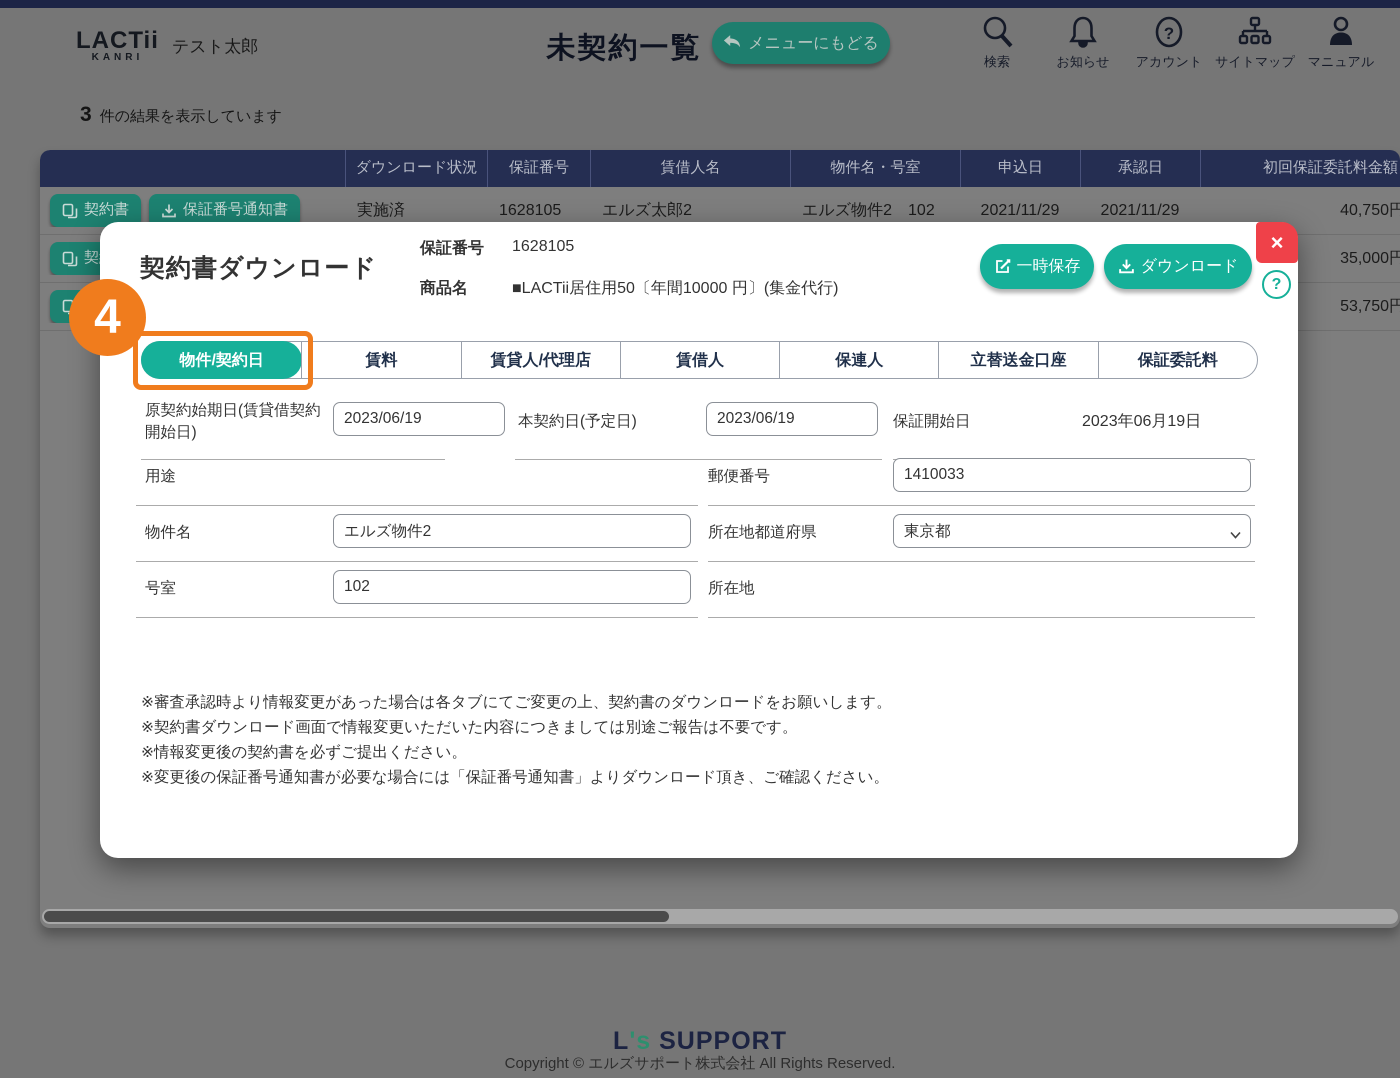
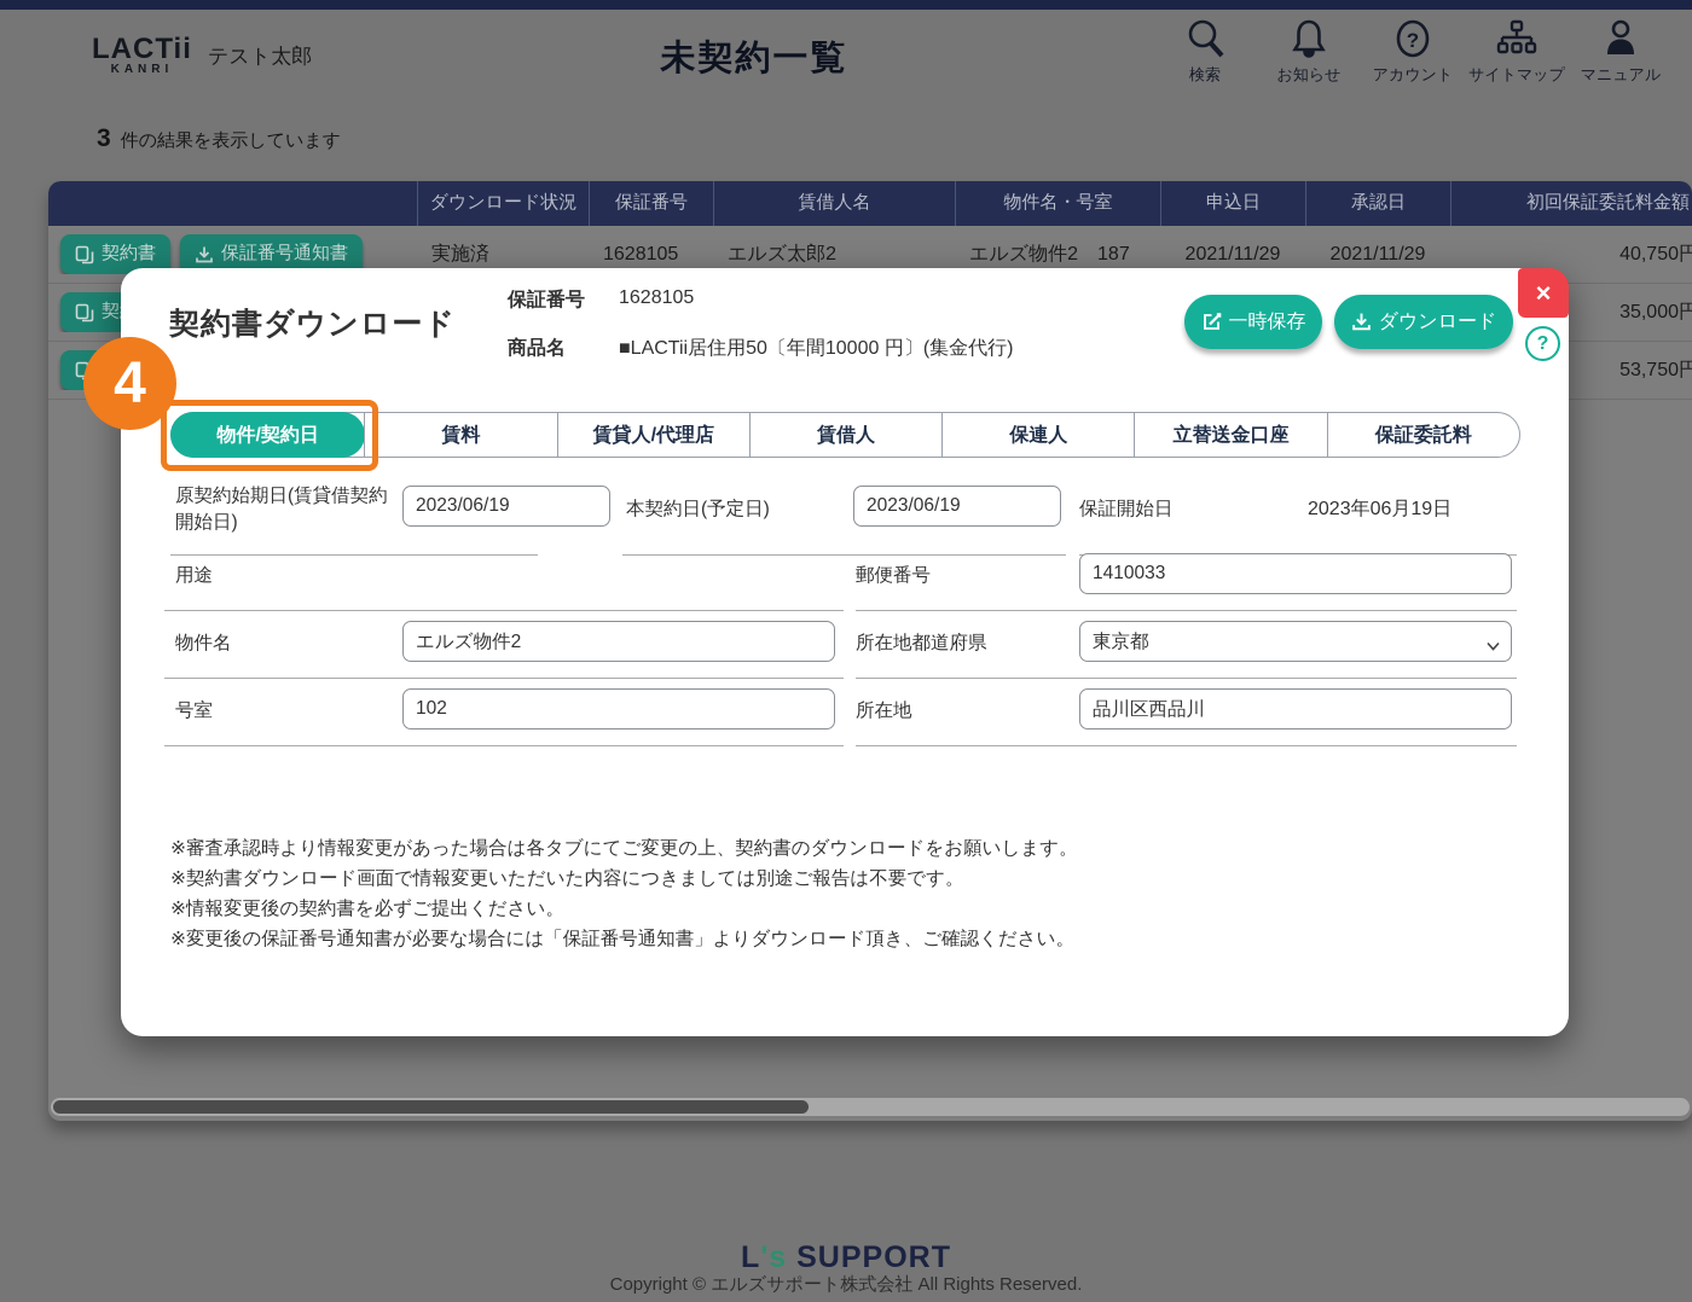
  LACTii
  KANRI
  テスト太郎
  未契約一覧
- メニューにもどる
  検索
  お知らせ
  ?
  アカウント
  サイトマップ
  マニュアル
  3 件の結果を表示しています
  ダウンロード状況
  保証番号
  賃借人名
  物件名・号室
  申込日
  承認日
  初回保証委託料金額
  契約書
  保証番号通知書
  実施済
  1628105
  エルズ太郎2
- エルズ物件2 102
+ エルズ物件2 187
  2021/11/29
  2021/11/29
  40,750円
  35,000円
  53,750円
  L's SUPPORT
  Copyright © エルズサポート株式会社 All Rights Reserved.
  契約書ダウンロード
  保証番号
  1628105
  商品名
  ■LACTii居住用50〔年間10000 円〕(集金代行)
  一時保存
  ダウンロード
  ×
  ?
  物件/契約日
  賃料
  賃貸人/代理店
  賃借人
  保連人
  立替送金口座
  保証委託料
  4
  原契約始期日(賃貸借契約開始日)
  2023/06/19
  本契約日(予定日)
  2023/06/19
  保証開始日
  2023年06月19日
  用途
  郵便番号
  1410033
  物件名
  エルズ物件2
  所在地都道府県
  東京都
  号室
  102
  所在地
+ 品川区西品川
  ※審査承認時より情報変更があった場合は各タブにてご変更の上、契約書のダウンロードをお願いします。
  ※契約書ダウンロード画面で情報変更いただいた内容につきましては別途ご報告は不要です。
  ※情報変更後の契約書を必ずご提出ください。
  ※変更後の保証番号通知書が必要な場合には「保証番号通知書」よりダウンロード頂き、ご確認ください。
